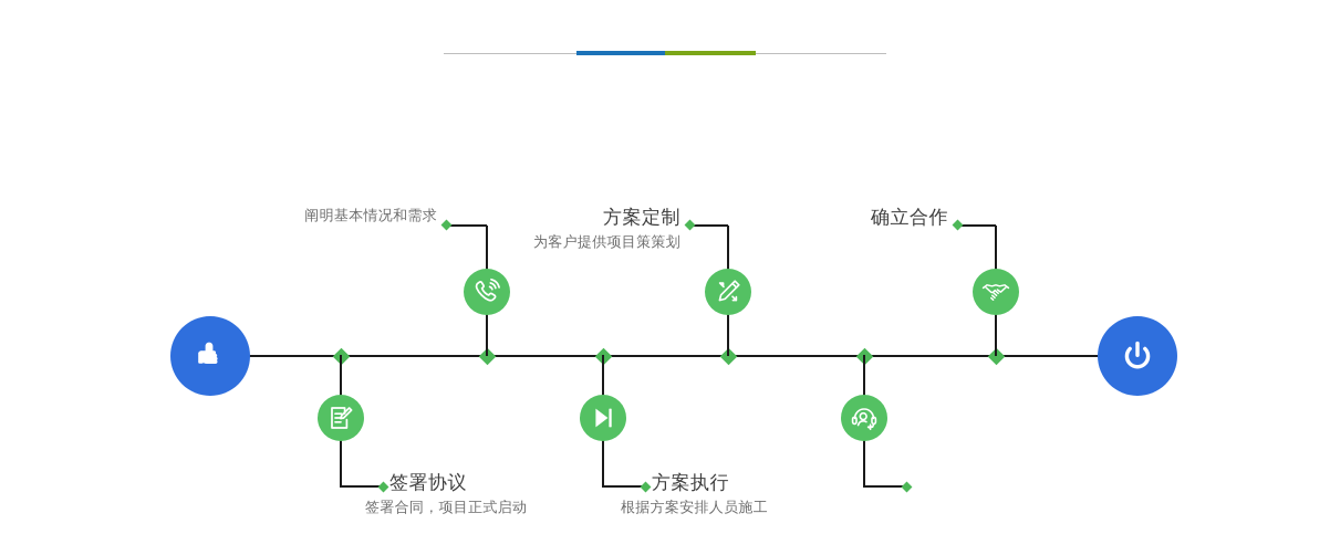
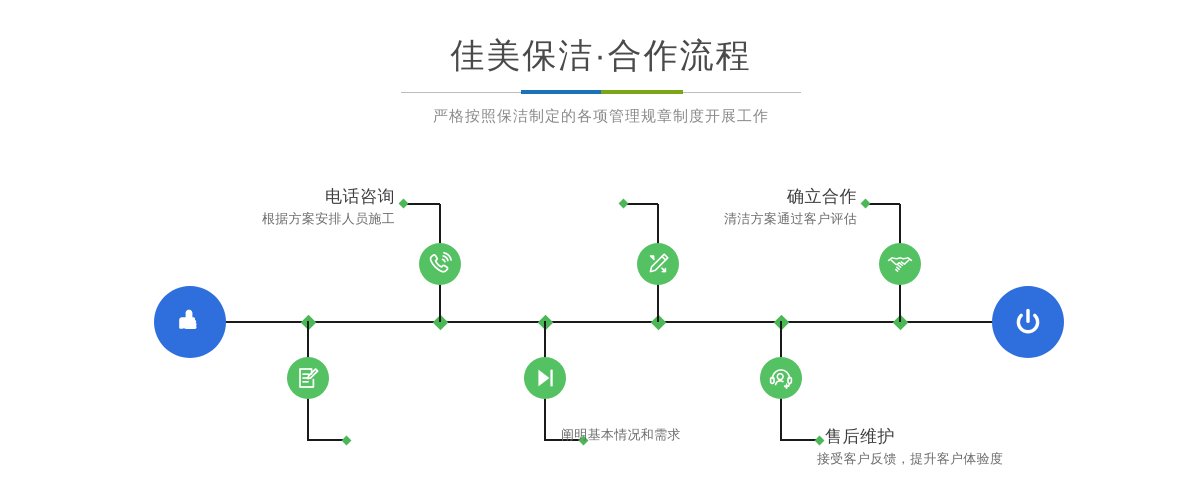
+ 佳美保洁·合作流程
+ 严格按照保洁制定的各项管理规章制度开展工作
+ 电话咨询
- 阐明基本情况和需求
+ 根据方案安排人员施工
- 签署协议
- 签署合同，项目正式启动
- 方案定制
- 为客户提供项目策策划
- 方案执行
- 根据方案安排人员施工
+ 阐明基本情况和需求
  确立合作
+ 清洁方案通过客户评估
+ 售后维护
+ 接受客户反馈，提升客户体验度
